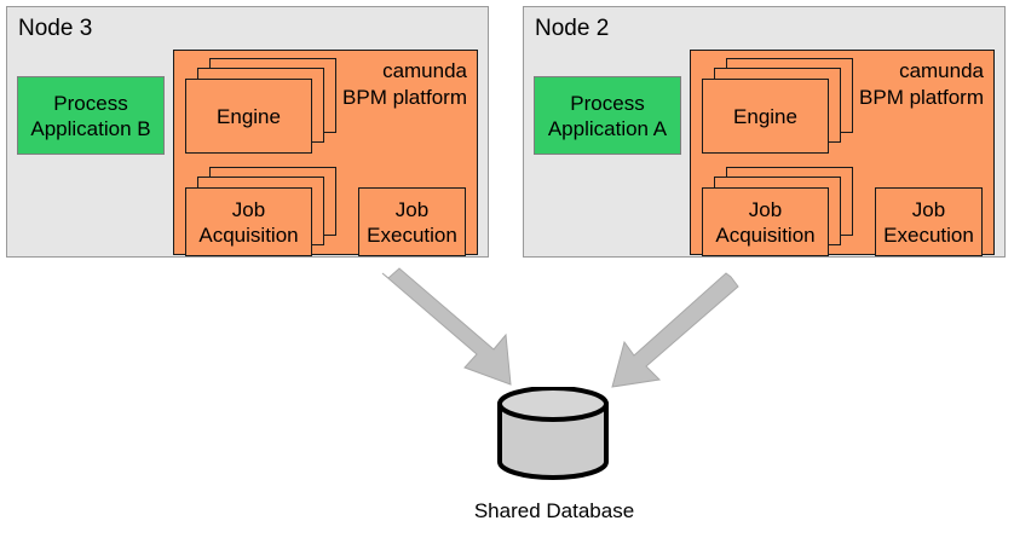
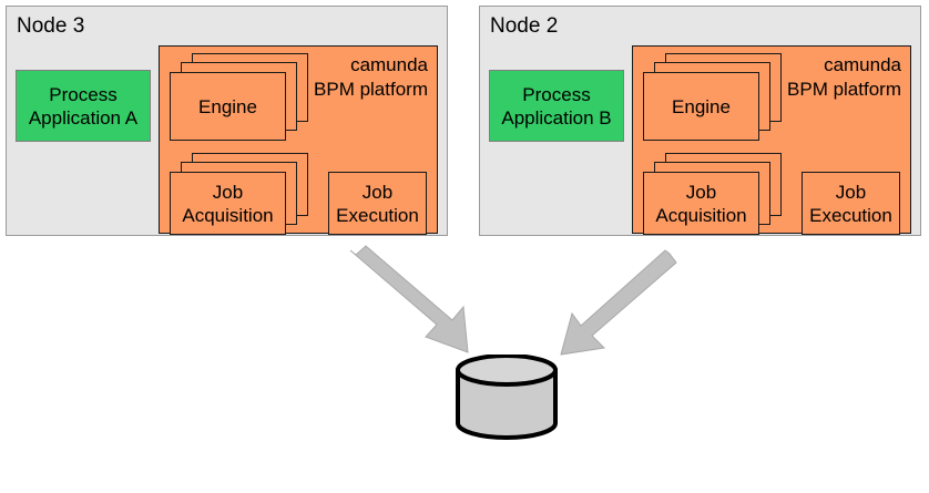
  Node 3
  Process
- Application B
+ Application A
  camunda
  BPM platform
  Engine
  Job
  Acquisition
  Job
  Execution
  Node 2
  Process
- Application A
+ Application B
  camunda
  BPM platform
  Engine
  Job
  Acquisition
  Job
  Execution
- Shared Database
